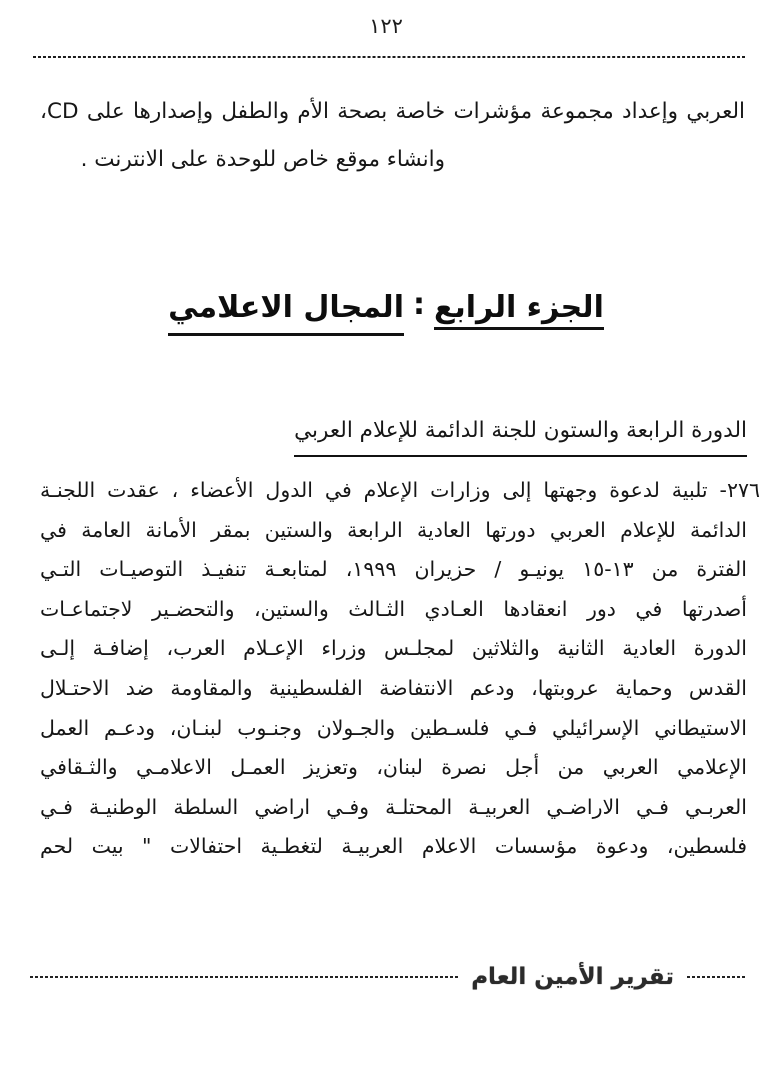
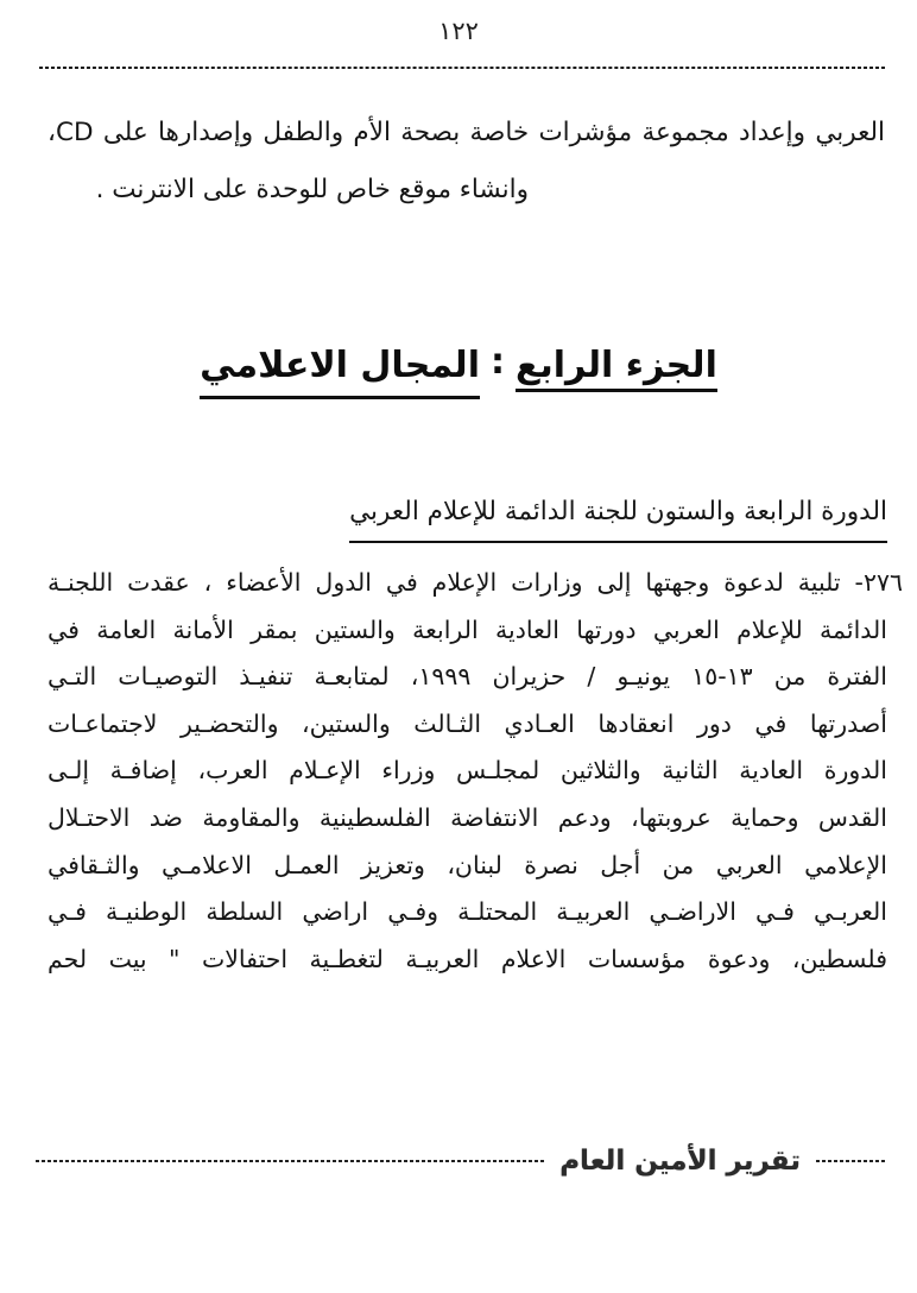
  ١٢٢
  العربي وإعداد مجموعة مؤشرات خاصة بصحة الأم والطفل وإصدارها على CD،
  وانشاء موقع خاص للوحدة على الانترنت .
  الجزء الرابع:المجال الاعلامي
  الدورة الرابعة والستون للجنة الدائمة للإعلام العربي
  ٢٧٦- تلبية لدعوة وجهتها إلى وزارات الإعلام في الدول الأعضاء ، عقدت اللجنـة
  الدائمة للإعلام العربي دورتها العادية الرابعة والستين بمقر الأمانة العامة في
  الفترة من ١٣-١٥ يونيـو / حزيران ١٩٩٩، لمتابعـة تنفيـذ التوصيـات التـي
  أصدرتها في دور انعقادها العـادي الثـالث والستين، والتحضـير لاجتماعـات
  الدورة العادية الثانية والثلاثين لمجلـس وزراء الإعـلام العرب، إضافـة إلـى
  القدس وحماية عروبتها، ودعم الانتفاضة الفلسطينية والمقاومة ضد الاحتـلال
- الاستيطاني الإسرائيلي فـي فلسـطين والجـولان وجنـوب لبنـان، ودعـم العمل
  الإعلامي العربي من أجل نصرة لبنان، وتعزيز العمـل الاعلامـي والثـقافي
  العربـي فـي الاراضـي العربيـة المحتلـة وفـي اراضي السلطة الوطنيـة فـي
  فلسطين، ودعوة مؤسسات الاعلام العربيـة لتغطـية احتفالات " بيت لحم
  تقرير الأمين العام
